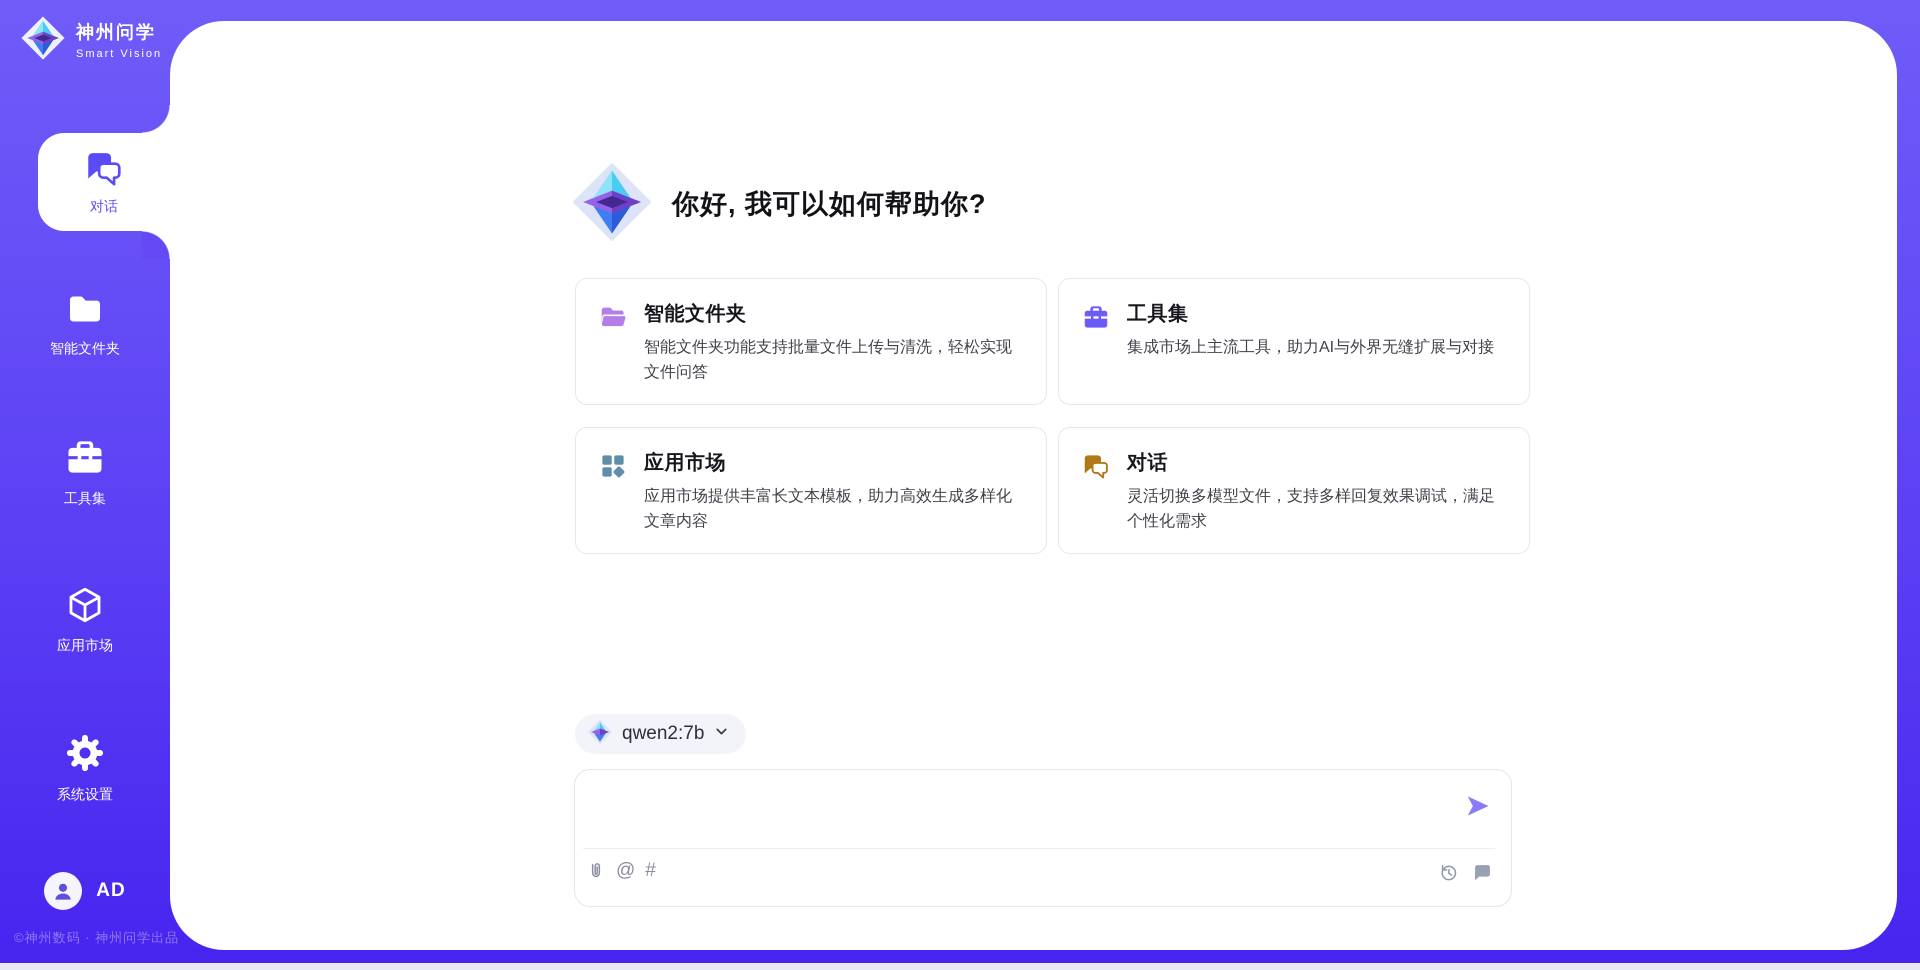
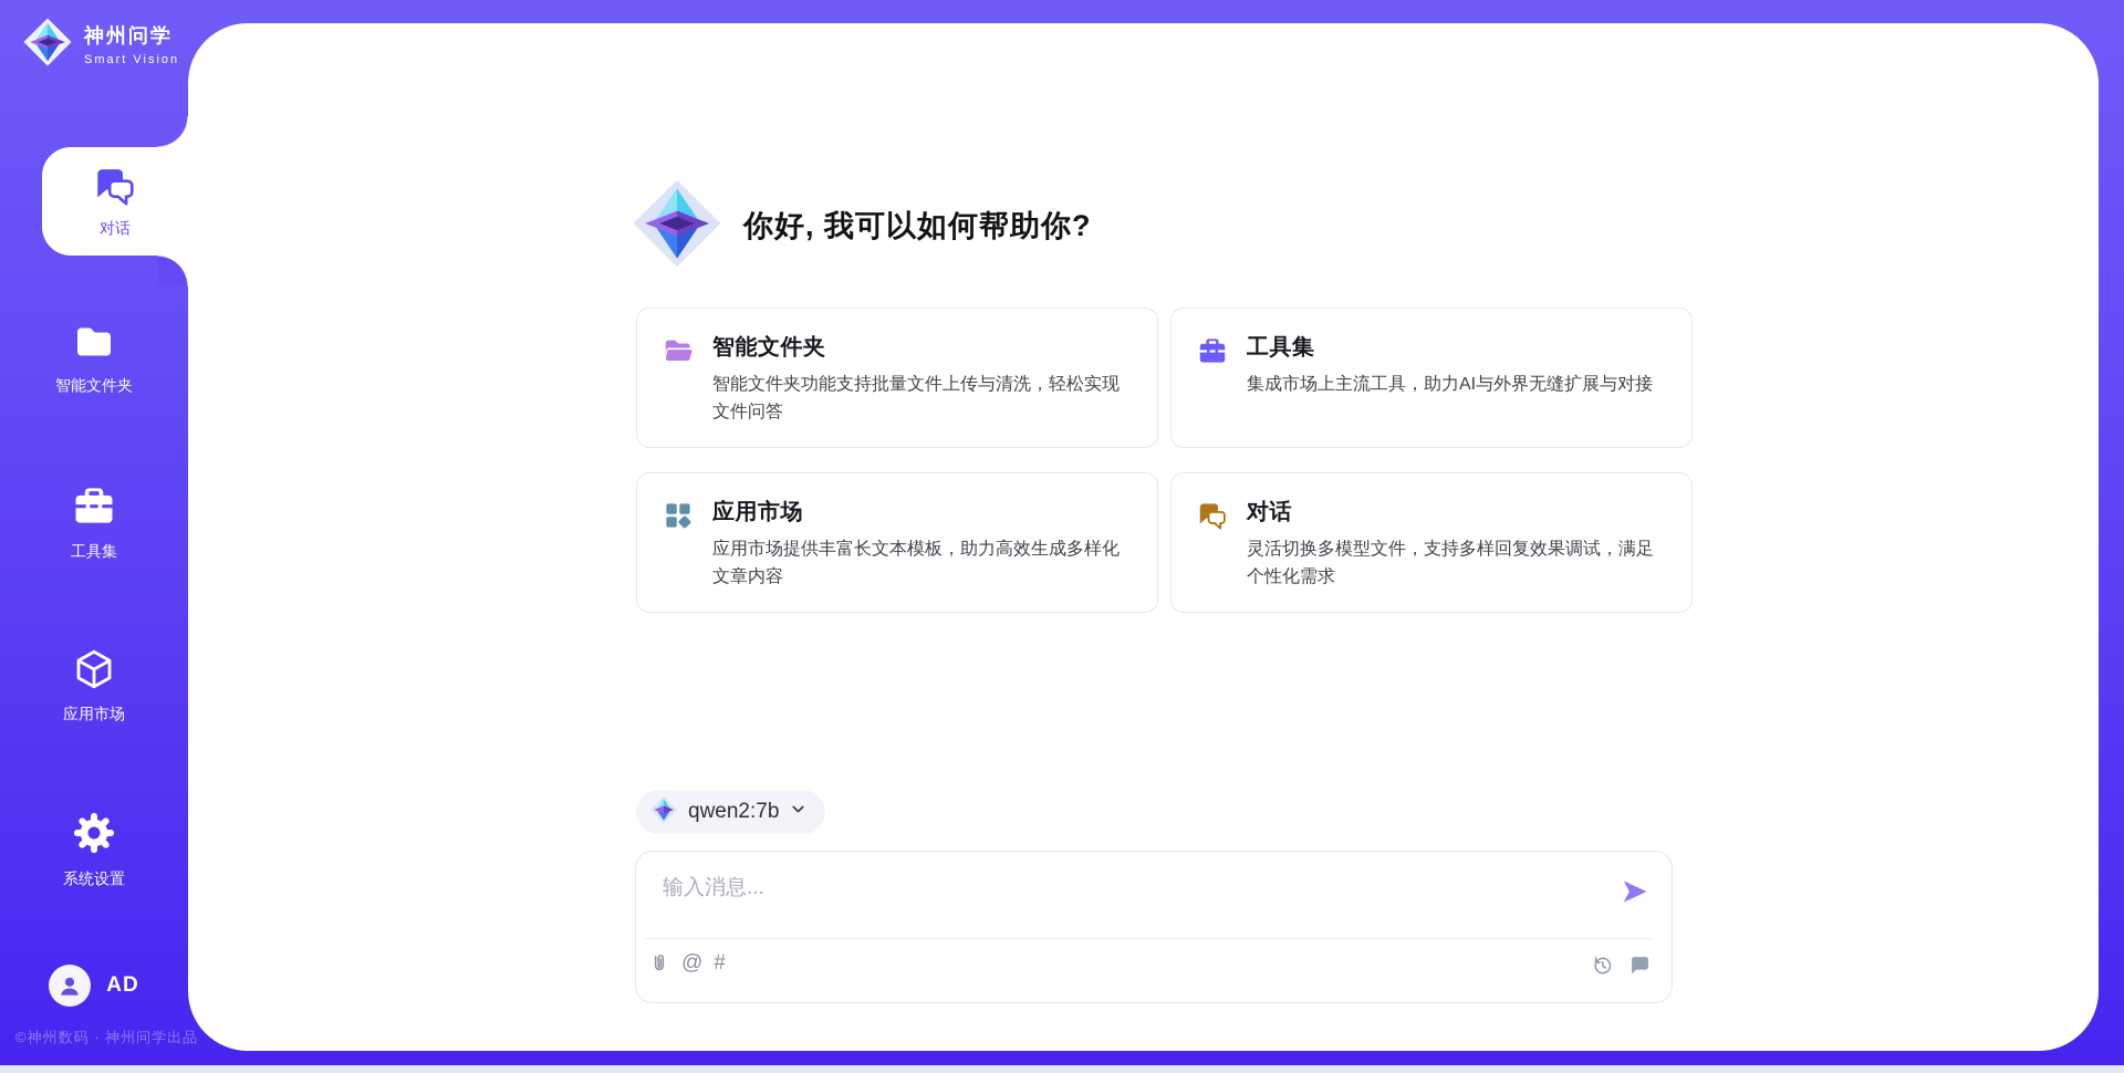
  神州问学
  Smart Vision
  对话
  智能文件夹
  工具集
  应用市场
  系统设置
  AD
  ©神州数码 · 神州问学出品
  你好, 我可以如何帮助你?
  智能文件夹
  智能文件夹功能支持批量文件上传与清洗，轻松实现文件问答
  工具集
  集成市场上主流工具，助力AI与外界无缝扩展与对接
  应用市场
  应用市场提供丰富长文本模板，助力高效生成多样化文章内容
  对话
  灵活切换多模型文件，支持多样回复效果调试，满足个性化需求
  qwen2:7b
+ 输入消息...
  @
  #
